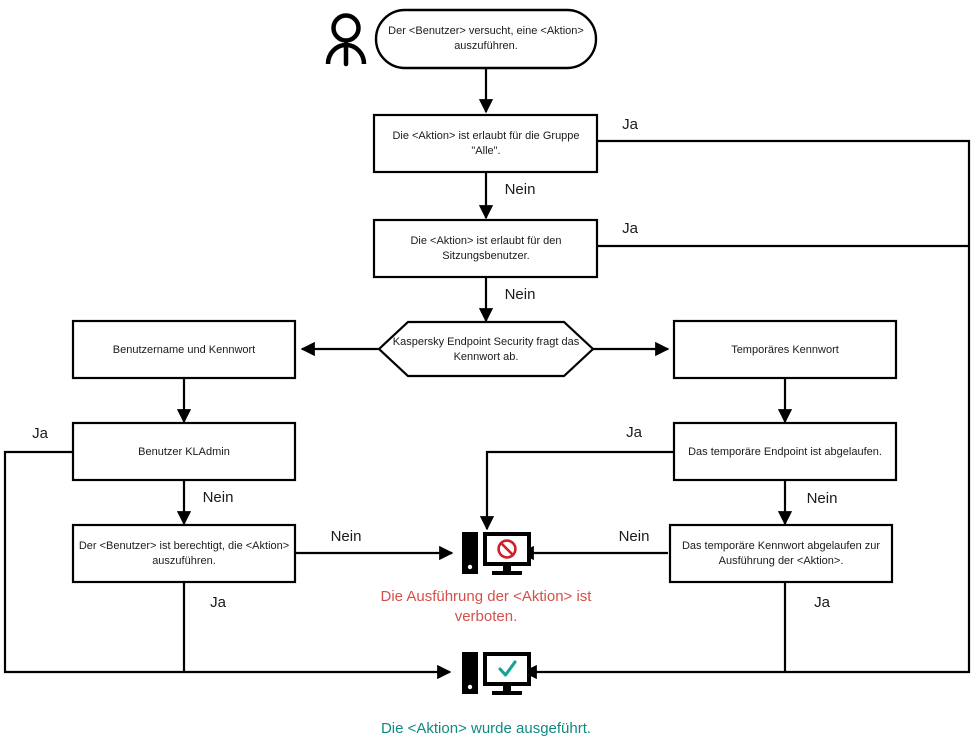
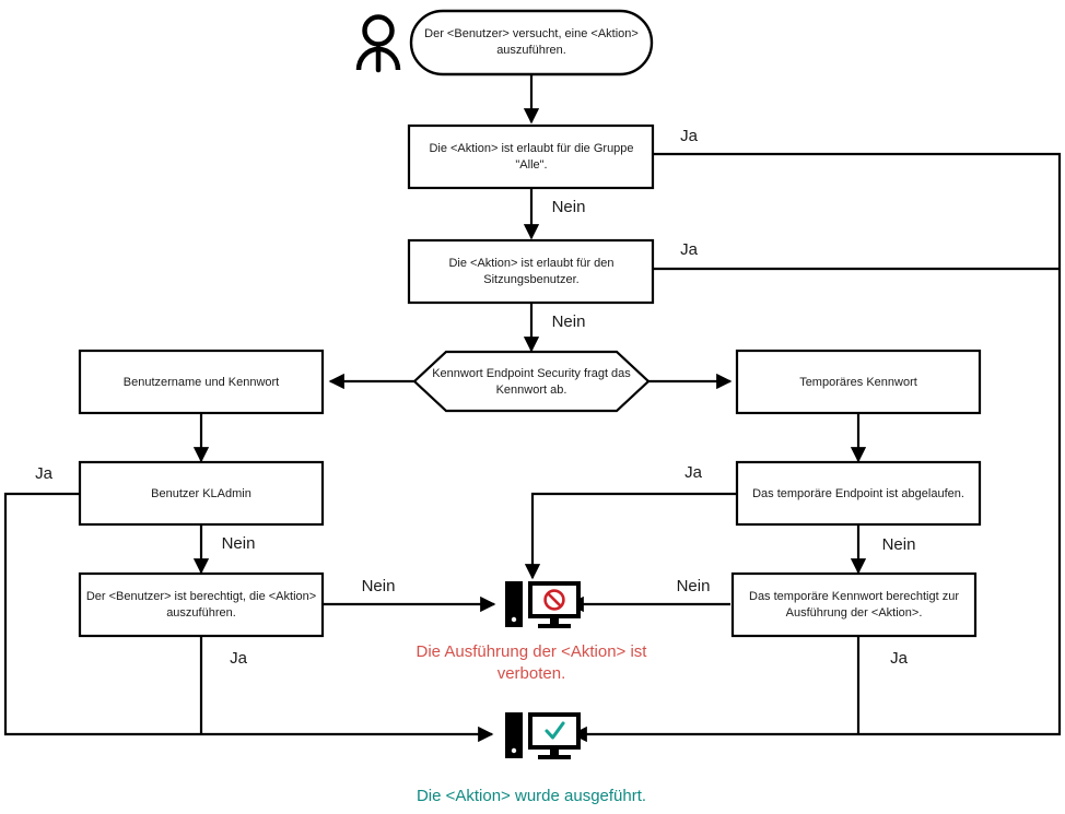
  Der <Benutzer> versucht, eine <Aktion>
  auszuführen.
  Die <Aktion> ist erlaubt für die Gruppe
  "Alle".
  Die <Aktion> ist erlaubt für den
  Sitzungsbenutzer.
- Kaspersky Endpoint Security fragt das
+ Kennwort Endpoint Security fragt das
  Kennwort ab.
  Benutzername und Kennwort
  Temporäres Kennwort
  Benutzer KLAdmin
  Das temporäre Endpoint ist abgelaufen.
  Der <Benutzer> ist berechtigt, die <Aktion>
  auszuführen.
- Das temporäre Kennwort abgelaufen zur
+ Das temporäre Kennwort berechtigt zur
  Ausführung der <Aktion>.
  Ja
  Nein
  Ja
  Nein
  Ja
  Nein
  Nein
  Ja
  Ja
  Nein
  Nein
  Ja
  Die Ausführung der <Aktion> ist
  verboten.
  Die <Aktion> wurde ausgeführt.
